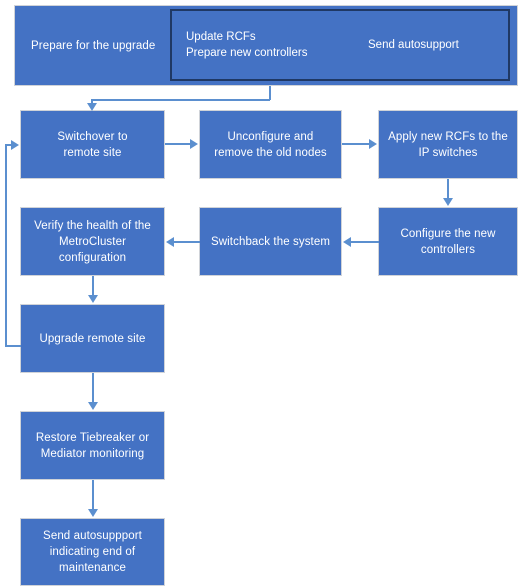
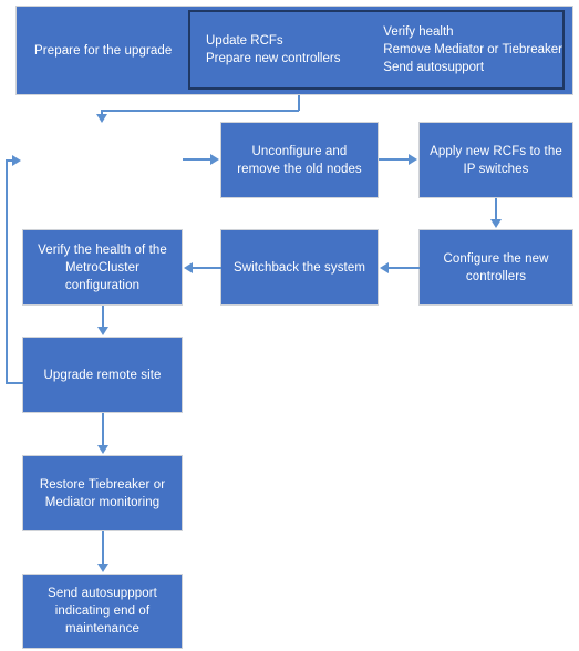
  Prepare for the upgrade
  Update RCFs
  Prepare new controllers
+ Verify health
+ Remove Mediator or Tiebreaker
  Send autosupport
- Switchover to
- remote site
  Unconfigure and
  remove the old nodes
  Apply new RCFs to the
  IP switches
  Verify the health of the
  MetroCluster
  configuration
  Switchback the system
  Configure the new
  controllers
  Upgrade remote site
  Restore Tiebreaker or
  Mediator monitoring
  Send autosuppport
  indicating end of
  maintenance
